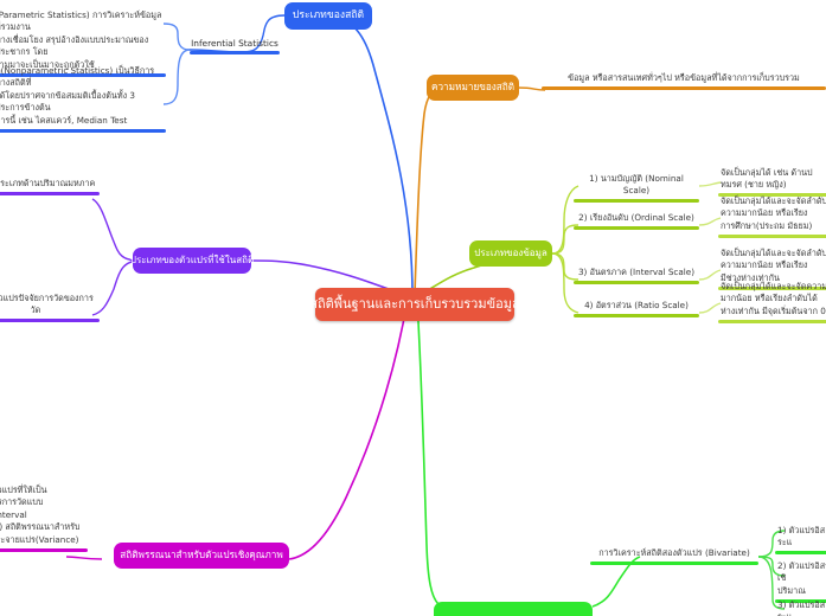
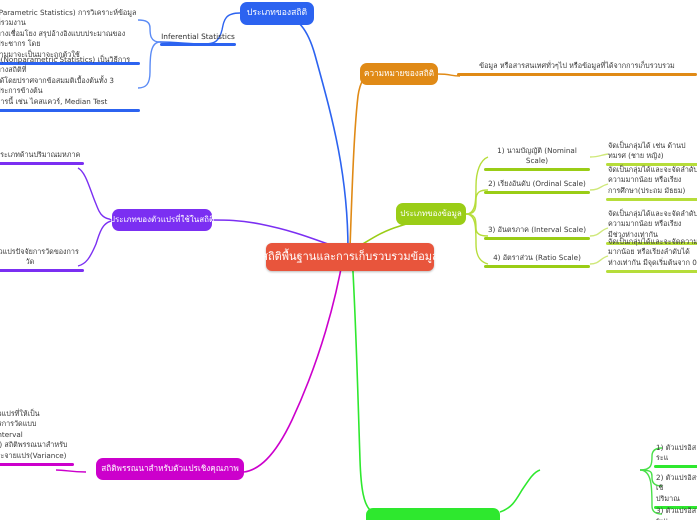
  สถิติพื้นฐานและการเก็บรวบรวมข้อมูล
  ประเภทของสถิติ
  Inferential Statistics
  Parametric Statistics) การวิเคราะห์ข้อมูลรวมงาน
  างเชื่อมโยง สรุปอ้างอิงแบบประมาณของระชากร โดย
  ามมาจะเป็นมาจะถูกต้วใช้
  (Nonparametric Statistics) เป็นวิธีการางสถิติที่
  ด้โดยปราศจากข้อสมมติเบื้องต้นทั้ง 3 ระการข้างต้น
  ารนี้ เช่น ไคสแควร์, Median Test
  ความหมายของสถิติ
  ข้อมูล หรือสารสนเทศทั่วๆไป หรือข้อมูลที่ได้จากการเก็บรวบรวม
  ประเภทของตัวแปรที่ใช้ในสถิติ
  ระเภทด้านปริมาณมหภาค
  วแปรปัจจัยการวัดของการวัด
  ประเภทของข้อมูล
  1) นามบัญญัติ (Nominal Scale)
  จัดเป็นกลุ่มได้ เช่น ด้านปทมรศ (ชาย หญิง)
  2) เรียงอันดับ (Ordinal Scale)
  จัดเป็นกลุ่มได้และจะจัดลำดับความมากน้อย หรือเรียง
  การศึกษา(ประถม มัธยม)
  3) อันตรภาค (Interval Scale)
  จัดเป็นกลุ่มได้และจะจัดลำดับความมากน้อย หรือเรียง
  มีช่วงห่างเท่ากัน
  4) อัตราส่วน (Ratio Scale)
  จัดเป็นกลุ่มได้และจะจัดความมากน้อย หรือเรียงลำดับได้
  ห่างเท่ากัน มีจุดเริ่มต้นจาก 0
  สถิติพรรณนาสำหรับตัวแปรเชิงคุณภาพ
  ) สถิติพรรณนาสำหรับ
  ะจายแปร(Variance)
- การวิเคราะห์สถิติสองตัวแปร (Bivariate)
  1) ตัวแปรอิสระแ
  2) ตัวแปรอิสเชิ
  ปริมาณ
  3) ตัวแปรอิส
